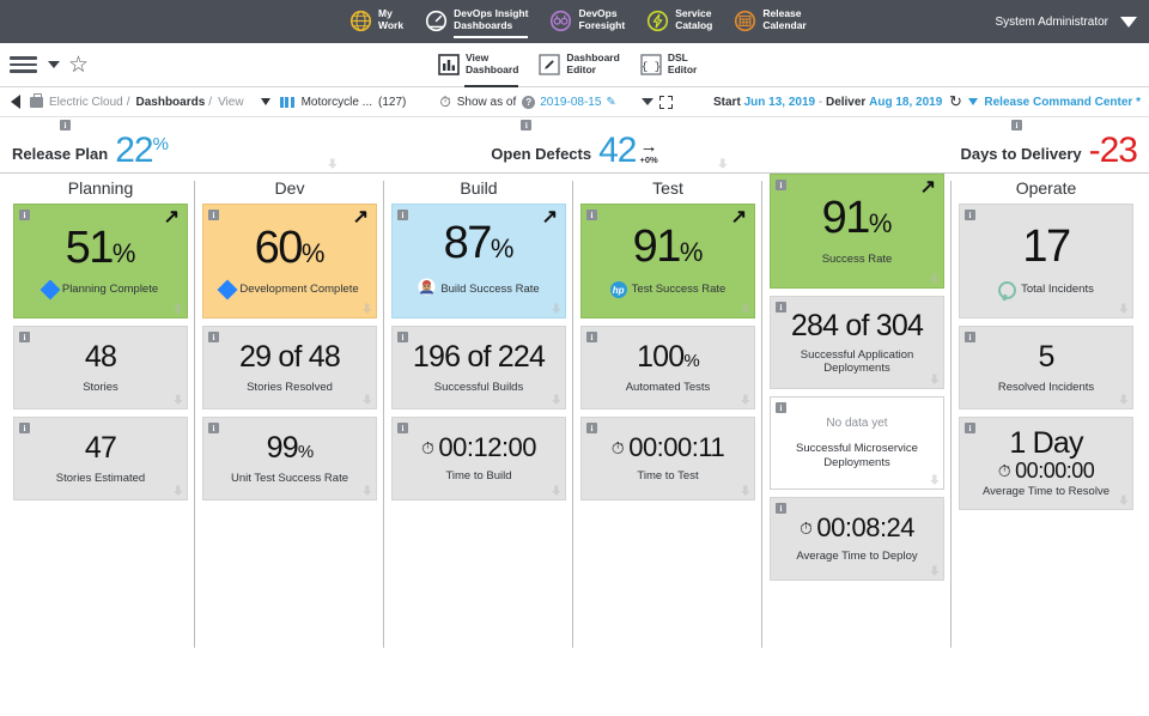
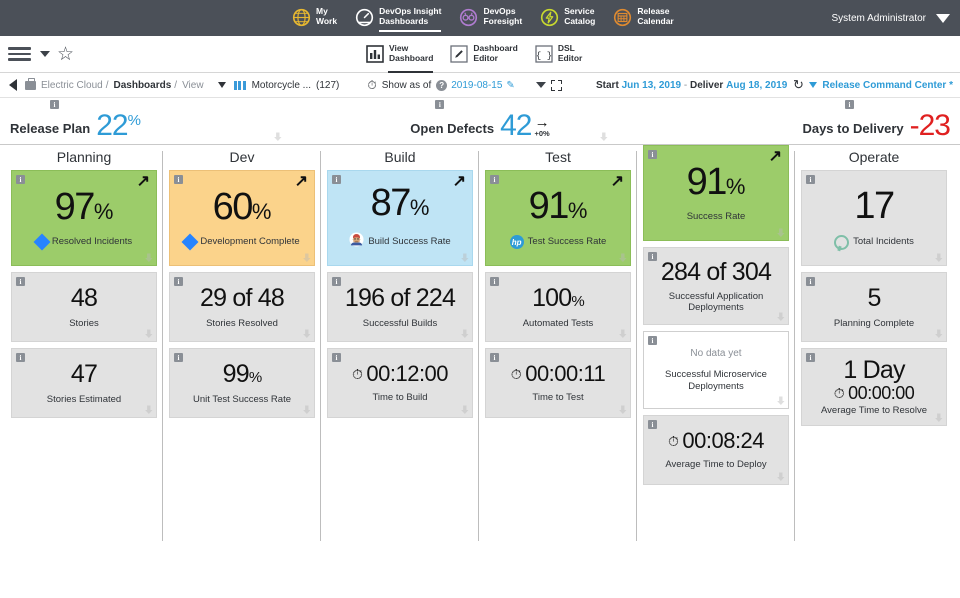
  My
  Work
  DevOps Insight
  Dashboards
  DevOps
  Foresight
  Service
  Catalog
  Release
  Calendar
  System Administrator
  ☆
  View
  Dashboard
  Dashboard
  Editor
  { }
  DSL
  Editor
  Electric Cloud
  /
  Dashboards
  /
  View
  Motorcycle ...
  (127)
  ⏱
  Show as of
  ?
  2019-08-15
  ✎
  Start Jun 13, 2019 - Deliver Aug 18, 2019
  ↻
  Release Command Center *
  i
  Release Plan
  22
  %
  i
  Open Defects
  42
  →
  +0%
  i
  Days to Delivery
  -23
  Planning
  i
  ↗
- 51%
+ 97%
- Planning Complete
+ Resolved Incidents
  i
  48
  Stories
  i
  47
  Stories Estimated
  Dev
  i
  ↗
  60%
  Development Complete
  i
  29 of 48
  Stories Resolved
  i
  99%
  Unit Test Success Rate
  Build
  i
  ↗
  87%
  Build Success Rate
  i
  196 of 224
  Successful Builds
  i
  ⏱
  00:12:00
  Time to Build
  Test
  i
  ↗
  91%
  hp
  Test Success Rate
  i
  100%
  Automated Tests
  i
  ⏱
  00:00:11
  Time to Test
  i
  ↗
  91%
  Success Rate
  i
  284 of 304
  Successful Application Deployments
  i
  No data yet
  Successful Microservice Deployments
  i
  ⏱
  00:08:24
  Average Time to Deploy
  Operate
  i
  17
  Total Incidents
  i
  5
- Resolved Incidents
+ Planning Complete
  i
  1 Day
  ⏱
  00:00:00
  Average Time to Resolve
